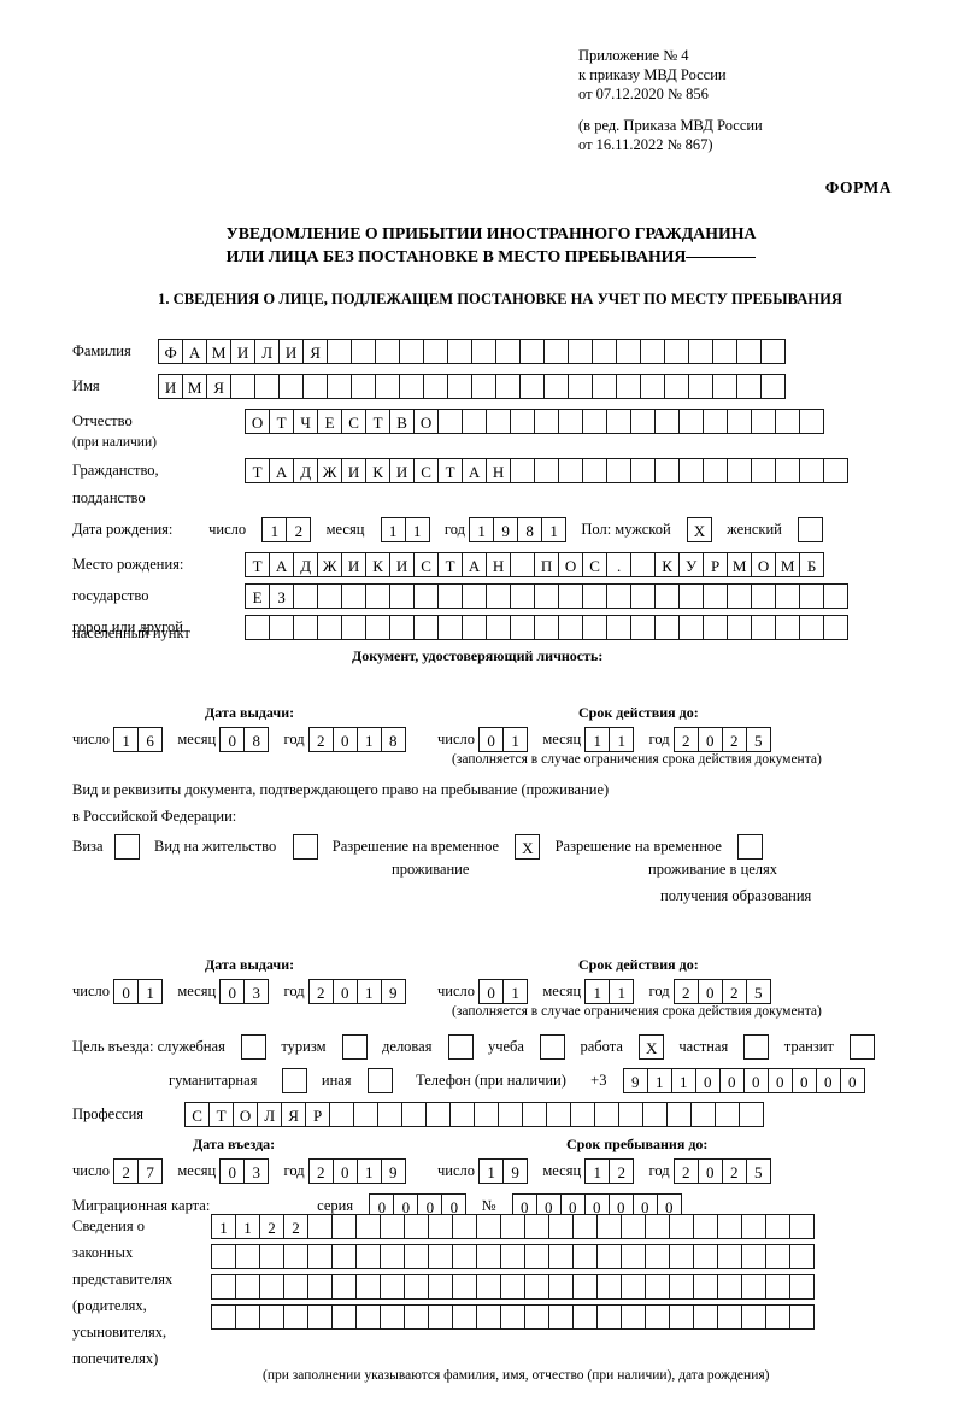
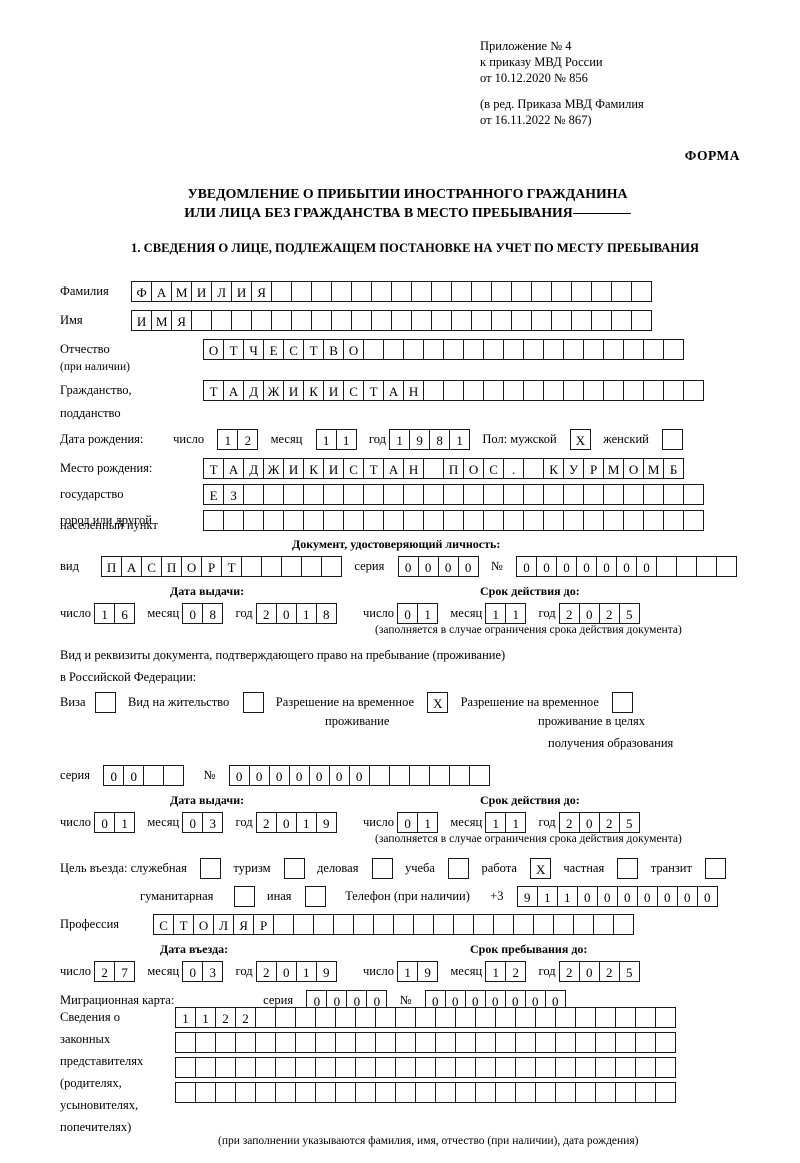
  Приложение № 4
  к приказу МВД России
- от 07.12.2020 № 856
+ от 10.12.2020 № 856
- (в ред. Приказа МВД России
+ (в ред. Приказа МВД Фамилия
  от 16.11.2022 № 867)
  ФОРМА
  УВЕДОМЛЕНИЕ О ПРИБЫТИИ ИНОСТРАННОГО ГРАЖДАНИНА
- ИЛИ ЛИЦА БЕЗ ПОСТАНОВКЕ В МЕСТО ПРЕБЫВАНИЯ
+ ИЛИ ЛИЦА БЕЗ ГРАЖДАНСТВА В МЕСТО ПРЕБЫВАНИЯ
  1. СВЕДЕНИЯ О ЛИЦЕ, ПОДЛЕЖАЩЕМ ПОСТАНОВКЕ НА УЧЕТ ПО МЕСТУ ПРЕБЫВАНИЯ
  Фамилия Ф А М И Л И Я
  Имя И М Я
  Отчество О Т Ч Е С Т В О
  (при наличии)
  Гражданство, Т А Д Ж И К И С Т А Н
  подданство
  Дата рождения: число 1 2 месяц 1 1 год 1 9 8 1 Пол: мужской Х женский
  Место рождения: Т А Д Ж И К И С Т А Н П О С . К У Р М О М Б
  государство Е З
  город или другой
  населенный пункт
  Документ, удостоверяющий личность:
+ вид П А С П О Р Т серия 0 0 0 0 № 0 0 0 0 0 0 0
  Дата выдачи:
  Срок действия до:
  число 1 6 месяц 0 8 год 2 0 1 8 число 0 1 месяц 1 1 год 2 0 2 5
  (заполняется в случае ограничения срока действия документа)
  Вид и реквизиты документа, подтверждающего право на пребывание (проживание)
  в Российской Федерации:
  Виза Вид на жительство Разрешение на временное Х Разрешение на временное
  проживание
  проживание в целях
  получения образования
+ серия 0 0 № 0 0 0 0 0 0 0
  Дата выдачи:
  Срок действия до:
  число 0 1 месяц 0 3 год 2 0 1 9 число 0 1 месяц 1 1 год 2 0 2 5
  (заполняется в случае ограничения срока действия документа)
  Цель въезда: служебная туризм деловая учеба работа Х частная транзит
  гуманитарная иная Телефон (при наличии) +3 9 1 1 0 0 0 0 0 0 0
  Профессия С Т О Л Я Р
  Дата въезда:
  Срок пребывания до:
  число 2 7 месяц 0 3 год 2 0 1 9 число 1 9 месяц 1 2 год 2 0 2 5
  Миграционная карта: серия 0 0 0 0 № 0 0 0 0 0 0 0
  Сведения о
  законных
  представителях
  (родителях,
  усыновителях,
  попечителях)
  1 1 2 2
  (при заполнении указываются фамилия, имя, отчество (при наличии), дата рождения)
